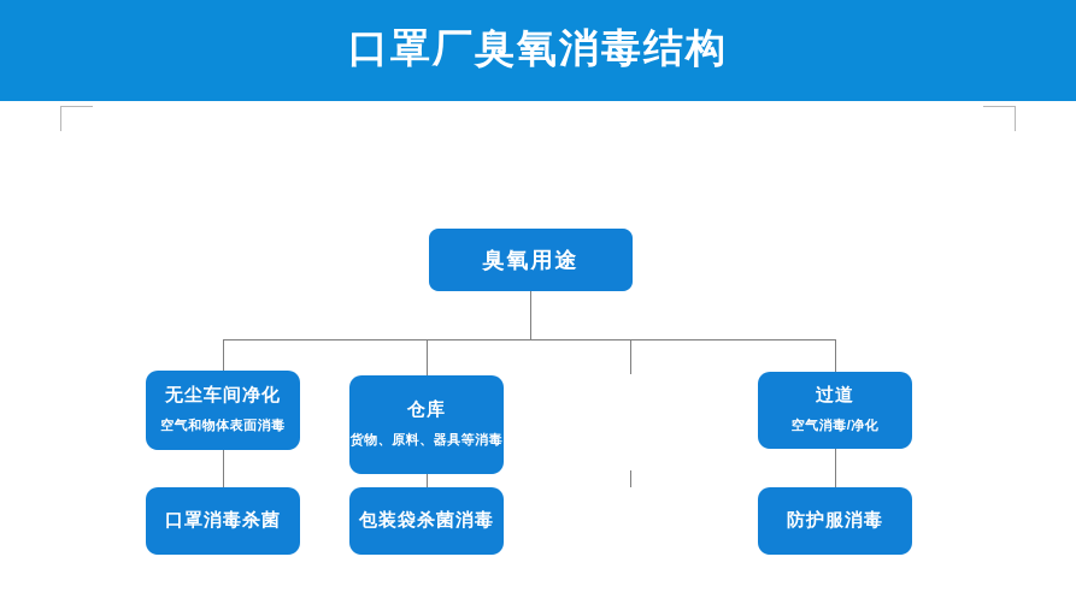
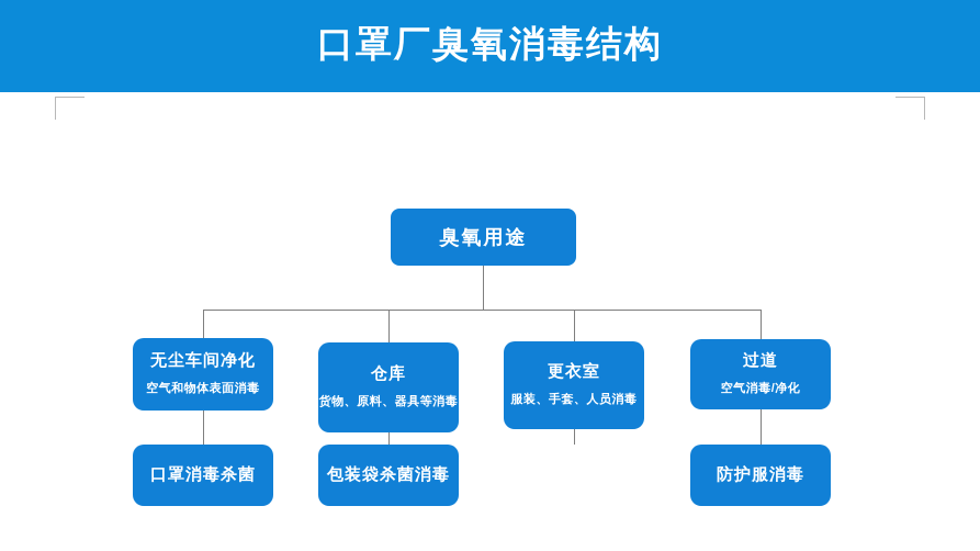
  口罩厂臭氧消毒结构
  臭氧用途
  无尘车间净化
  空气和物体表面消毒
  仓库
  货物、原料、器具等消毒
+ 更衣室
+ 服装、手套、人员消毒
  过道
  空气消毒/净化
  口罩消毒杀菌
  包装袋杀菌消毒
  防护服消毒
